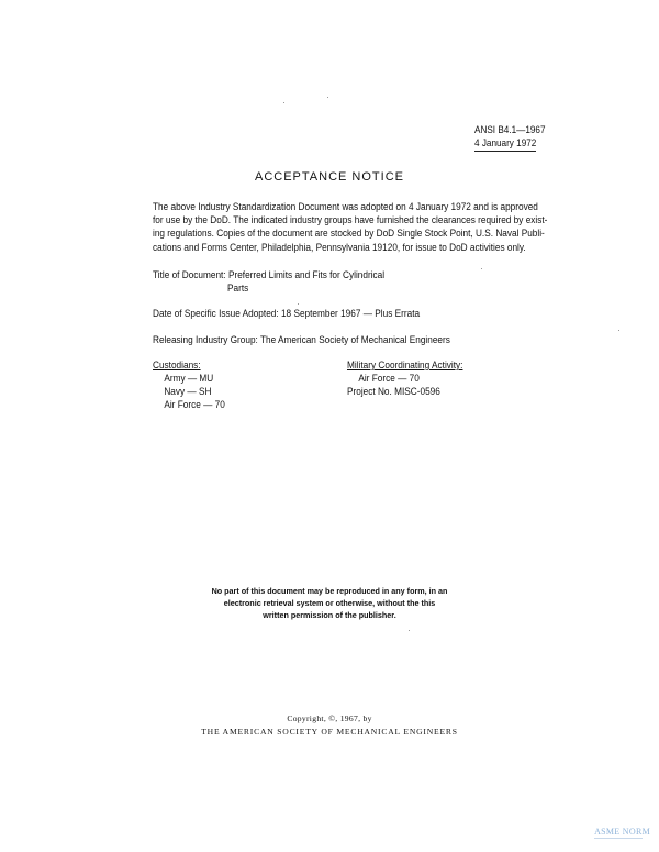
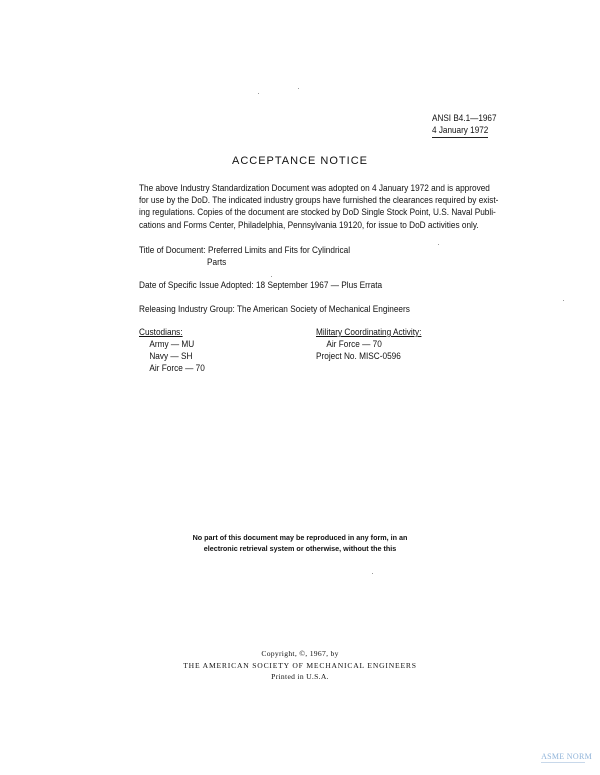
  ANSI B4.1—1967
  4 January 1972
  ACCEPTANCE NOTICE
  The above Industry Standardization Document was adopted on 4 January 1972 and is approved
  for use by the DoD. The indicated industry groups have furnished the clearances required by exist-
  ing regulations. Copies of the document are stocked by DoD Single Stock Point, U.S. Naval Publi-
  cations and Forms Center, Philadelphia, Pennsylvania 19120, for issue to DoD activities only.
  Title of Document: Preferred Limits and Fits for Cylindrical
  Parts
  Date of Specific Issue Adopted: 18 September 1967 — Plus Errata
  Releasing Industry Group: The American Society of Mechanical Engineers
  Custodians:
  Army — MU
  Navy — SH
  Air Force — 70
  Military Coordinating Activity:
  Air Force — 70
  Project No. MISC-0596
  No part of this document may be reproduced in any form, in an
  electronic retrieval system or otherwise, without the this
- written permission of the publisher.
  Copyright, ©, 1967, by
  THE AMERICAN SOCIETY OF MECHANICAL ENGINEERS
+ Printed in U.S.A.
  ASME NORM
